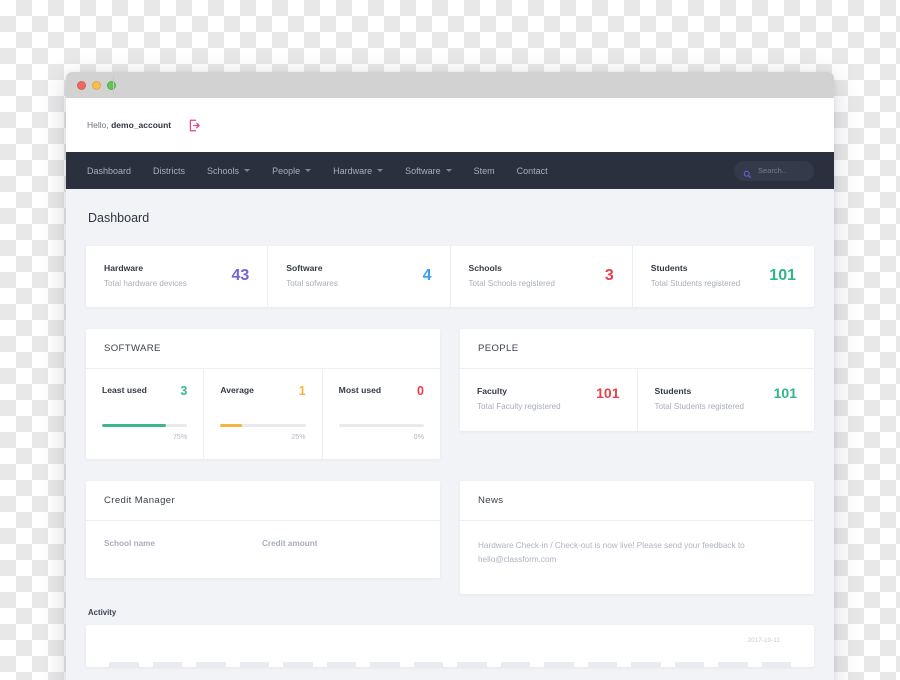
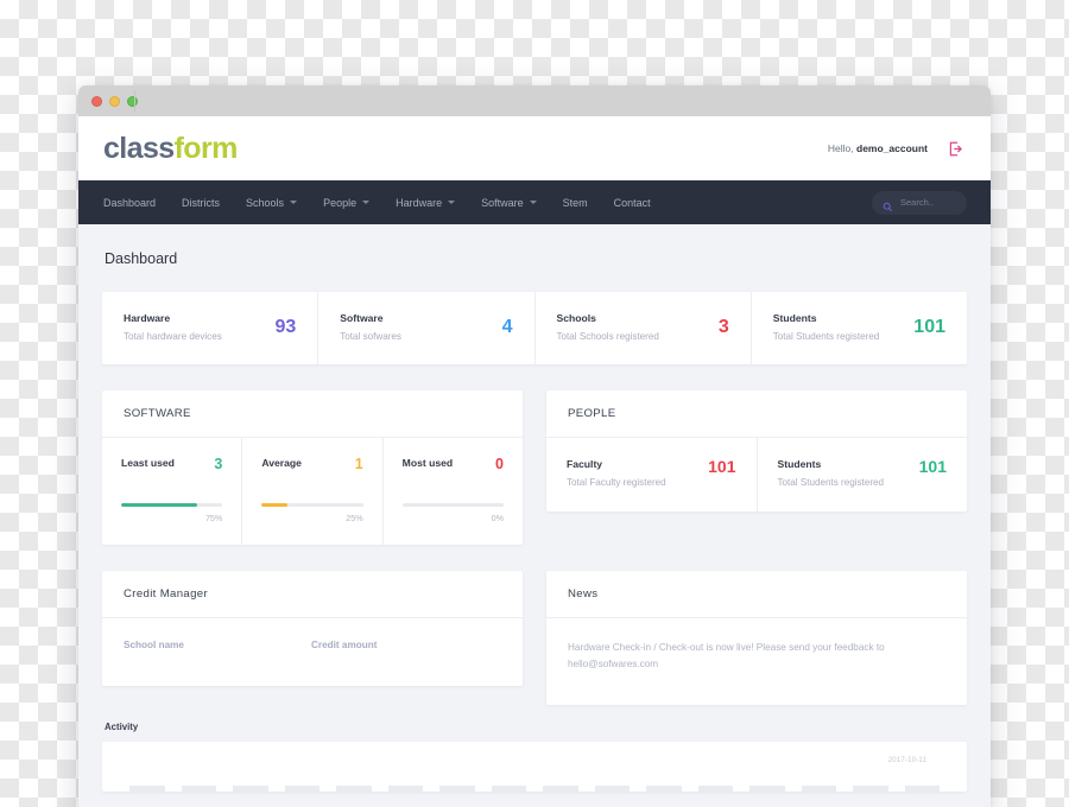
+ classform
  Hello, demo_account
  Dashboard
  Districts
  Schools
  People
  Hardware
  Software
  Stem
  Contact
  Search..
  Dashboard
  Hardware
  Total hardware devices
- 43
+ 93
  Software
  Total sofwares
  4
  Schools
  Total Schools registered
  3
  Students
  Total Students registered
  101
  SOFTWARE
  Least used
  3
  75%
  Average
  1
  25%
  Most used
  0
  0%
  PEOPLE
  Faculty
  Total Faculty registered
  101
  Students
  Total Students registered
  101
  Credit Manager
  School name
  Credit amount
  News
- Hardware Check-in / Check-out is now live! Please send your feedback to hello@classform.com
+ Hardware Check-in / Check-out is now live! Please send your feedback to hello@sofwares.com
  Activity
